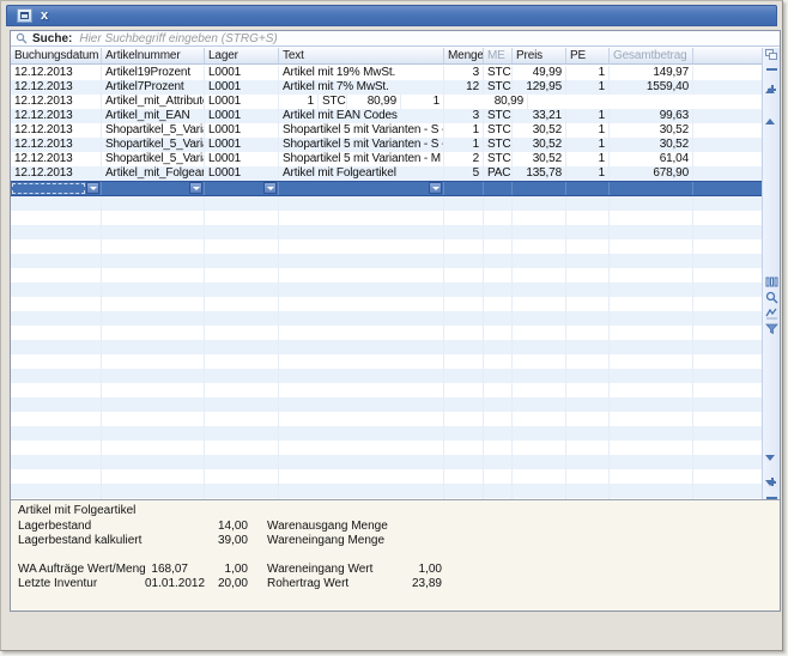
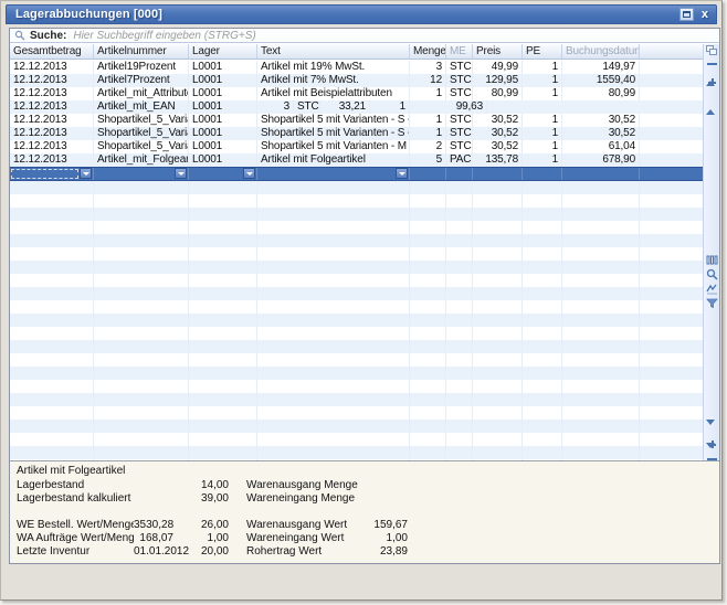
+ Lagerabbuchungen [000]
  x
  Suche:
  Hier Suchbegriff eingeben (STRG+S)
- Buchungsdatum
+ Gesamtbetrag
  Artikelnummer
  Lager
  Text
  Menge
  ME
  Preis
  PE
- Gesamtbetrag
+ Buchungsdatum
  12.12.2013
  Artikel19Prozent
  L0001
  Artikel mit 19% MwSt.
  3
  STC
  49,99
  1
  149,97
  12.12.2013
  Artikel7Prozent
  L0001
  Artikel mit 7% MwSt.
  12
  STC
  129,95
  1
  1559,40
  12.12.2013
  Artikel_mit_Attribut
  L0001
+ Artikel mit Beispielattributen
  1
  STC
  80,99
  1
  80,99
  12.12.2013
  Artikel_mit_EAN
  L0001
- Artikel mit EAN Codes
  3
  STC
  33,21
  1
  99,63
  12.12.2013
  Shopartikel_5_Vari
  L0001
  Shopartikel 5 mit Varianten - S -
  1
  STC
  30,52
  1
  30,52
  12.12.2013
  Shopartikel_5_Vari
  L0001
  Shopartikel 5 mit Varianten - S -
  1
  STC
  30,52
  1
  30,52
  12.12.2013
  Shopartikel_5_Vari
  L0001
  Shopartikel 5 mit Varianten - M
  2
  STC
  30,52
  1
  61,04
  12.12.2013
  Artikel_mit_Folgear
  L0001
  Artikel mit Folgeartikel
  5
  PAC
  135,78
  1
  678,90
  Artikel mit Folgeartikel
  Lagerbestand
  14,00
  Warenausgang Menge
  Lagerbestand kalkuliert
  39,00
  Wareneingang Menge
+ WE Bestell. Wert/Menge
+ 3530,28
+ 26,00
+ Warenausgang Wert
+ 159,67
  WA Aufträge Wert/Meng
  168,07
  1,00
  Wareneingang Wert
  1,00
  Letzte Inventur
  01.01.2
  20,00
  Rohertrag Wert
  23,89
